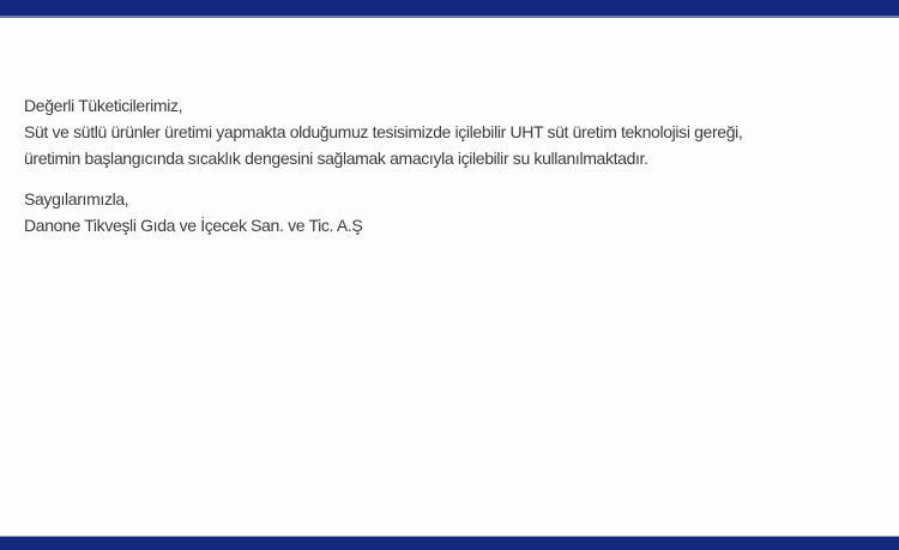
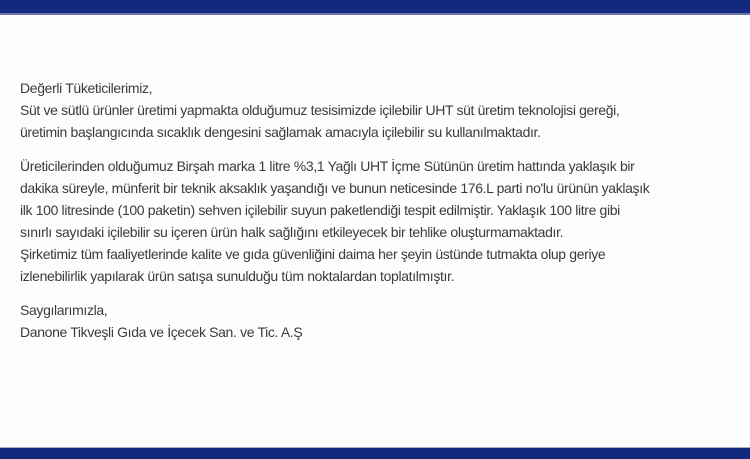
  Değerli Tüketicilerimiz,
  Süt ve sütlü ürünler üretimi yapmakta olduğumuz tesisimizde içilebilir UHT süt üretim teknolojisi gereği,
  üretimin başlangıcında sıcaklık dengesini sağlamak amacıyla içilebilir su kullanılmaktadır.
+ Üreticilerinden olduğumuz Birşah marka 1 litre %3,1 Yağlı UHT İçme Sütünün üretim hattında yaklaşık bir
+ dakika süreyle, münferit bir teknik aksaklık yaşandığı ve bunun neticesinde 176.L parti no'lu ürünün yaklaşık
+ ilk 100 litresinde (100 paketin) sehven içilebilir suyun paketlendiği tespit edilmiştir. Yaklaşık 100 litre gibi
+ sınırlı sayıdaki içilebilir su içeren ürün halk sağlığını etkileyecek bir tehlike oluşturmamaktadır.
+ Şirketimiz tüm faaliyetlerinde kalite ve gıda güvenliğini daima her şeyin üstünde tutmakta olup geriye
+ izlenebilirlik yapılarak ürün satışa sunulduğu tüm noktalardan toplatılmıştır.
  Saygılarımızla,
  Danone Tikveşli Gıda ve İçecek San. ve Tic. A.Ş
